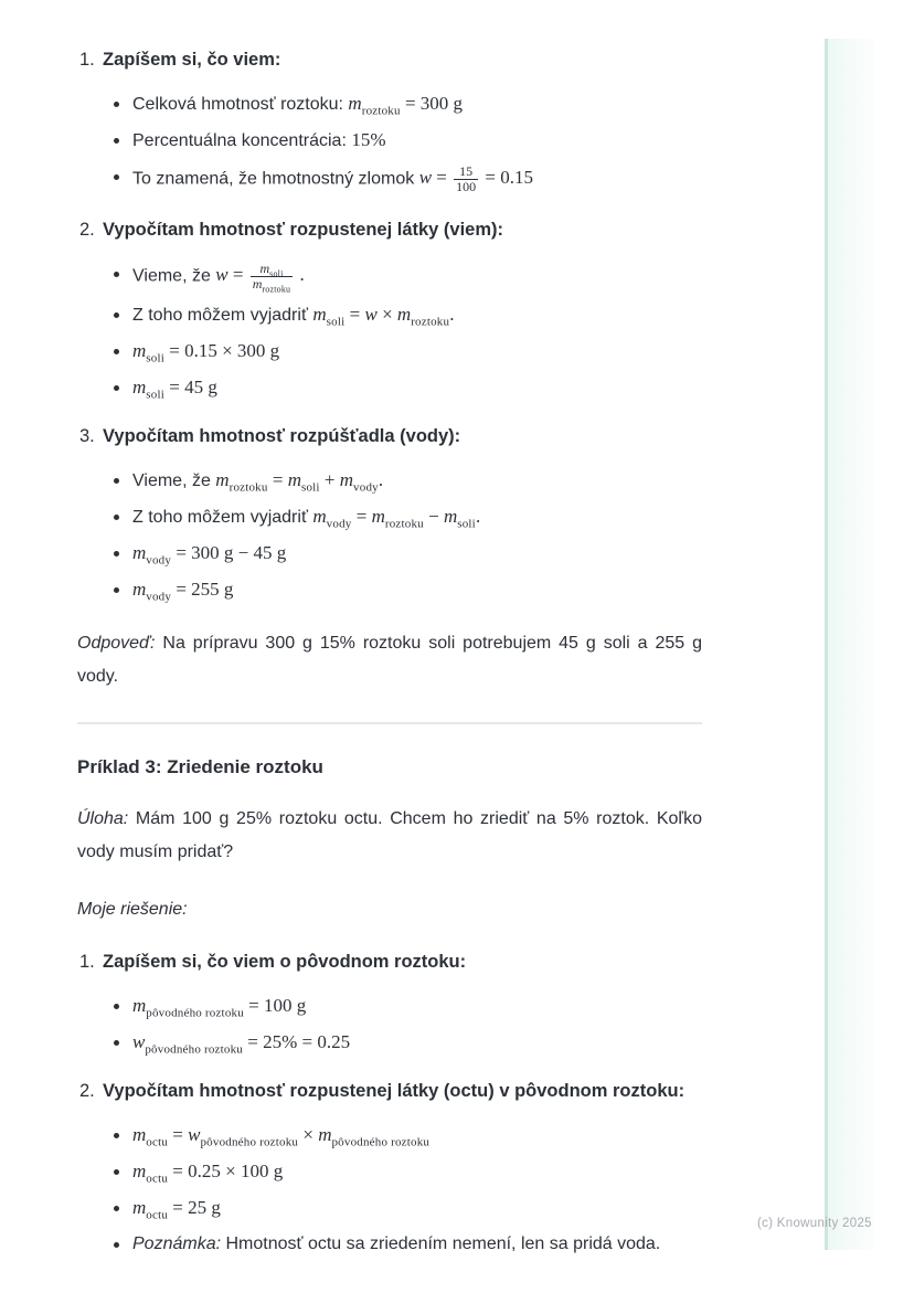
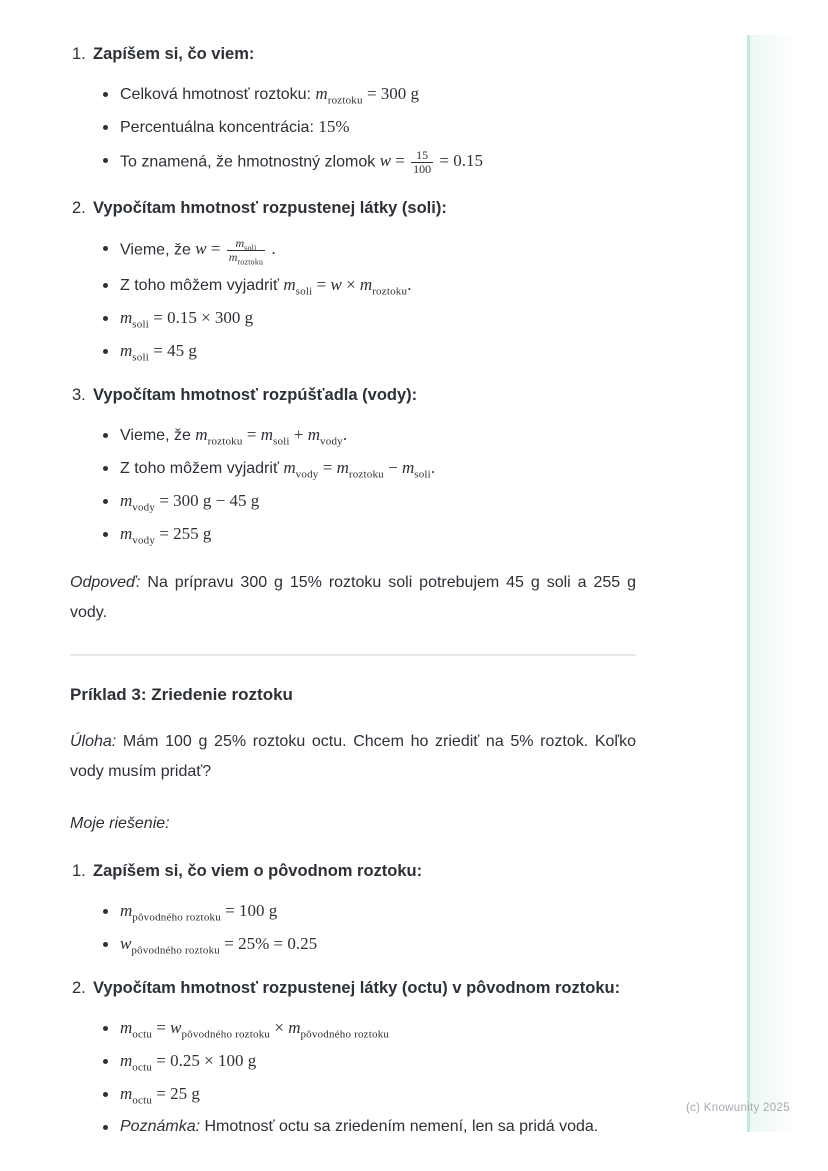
  1.
  Zapíšem si, čo viem:
  Celková hmotnosť roztoku: mroztoku = 300 g
  Percentuálna koncentrácia: 15%
  To znamená, že hmotnostný zlomok w =
  15
  100
  = 0.15
  2.
- Vypočítam hmotnosť rozpustenej látky (viem):
+ Vypočítam hmotnosť rozpustenej látky (soli):
  Vieme, že w =
  msoli
  mroztoku
  .
  Z toho môžem vyjadriť msoli = w × mroztoku.
  msoli = 0.15 × 300 g
  msoli = 45 g
  3.
  Vypočítam hmotnosť rozpúšťadla (vody):
  Vieme, že mroztoku = msoli + mvody.
  Z toho môžem vyjadriť mvody = mroztoku − msoli.
  mvody = 300 g − 45 g
  mvody = 255 g
  Odpoveď: Na prípravu 300 g 15% roztoku soli potrebujem 45 g soli a 255 g vody.
  Príklad 3: Zriedenie roztoku
  Úloha: Mám 100 g 25% roztoku octu. Chcem ho zriediť na 5% roztok. Koľko vody musím pridať?
  Moje riešenie:
  1.
  Zapíšem si, čo viem o pôvodnom roztoku:
  mpôvodného roztoku = 100 g
  wpôvodného roztoku = 25% = 0.25
  2.
  Vypočítam hmotnosť rozpustenej látky (octu) v pôvodnom roztoku:
  moctu = wpôvodného roztoku × mpôvodného roztoku
  moctu = 0.25 × 100 g
  moctu = 25 g
  Poznámka: Hmotnosť octu sa zriedením nemení, len sa pridá voda.
  (c) Knowunity 2025
